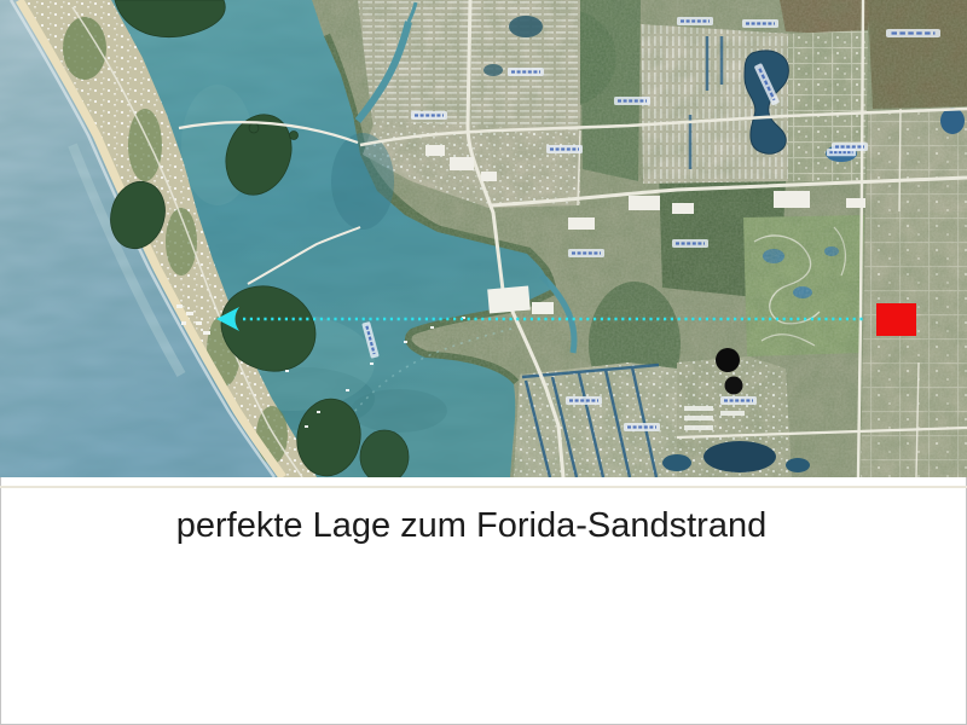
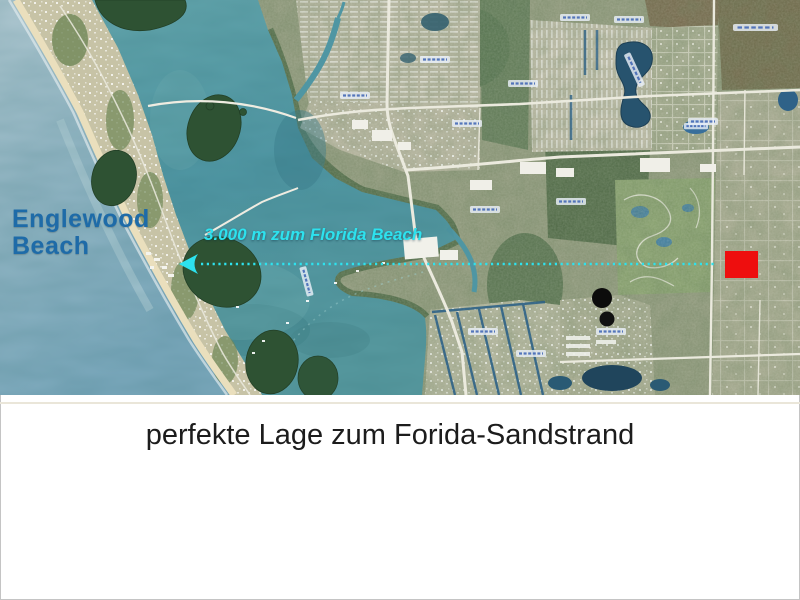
+ Englewood
+ Beach
+ 3.000 m zum Florida Beach
  perfekte Lage zum Forida-Sandstrand
